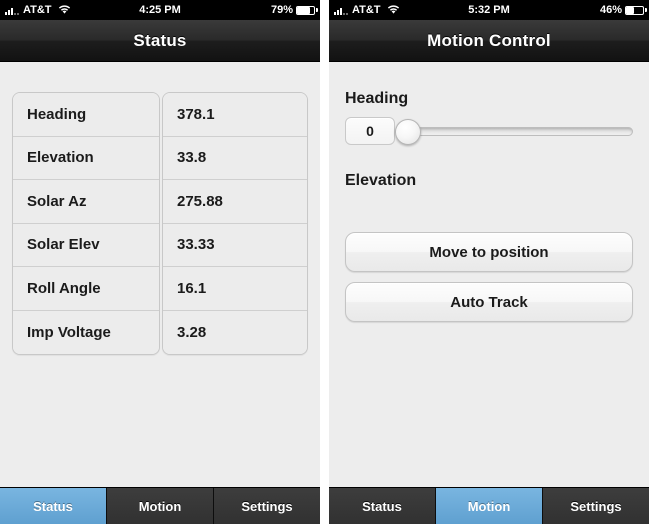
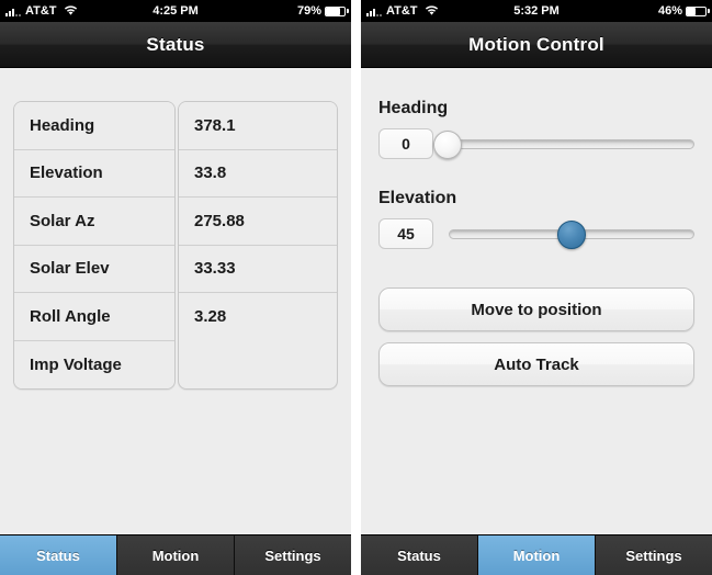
  AT&T
  4:25 PM
  79%
  Status
  Heading
  Elevation
  Solar Az
  Solar Elev
  Roll Angle
  Imp Voltage
  378.1
  33.8
  275.88
  33.33
- 16.1
  3.28
  Status
  Motion
  Settings
  AT&T
  5:32 PM
  46%
  Motion Control
  Heading
  0
  Elevation
+ 45
  Move to position
  Auto Track
  Status
  Motion
  Settings
